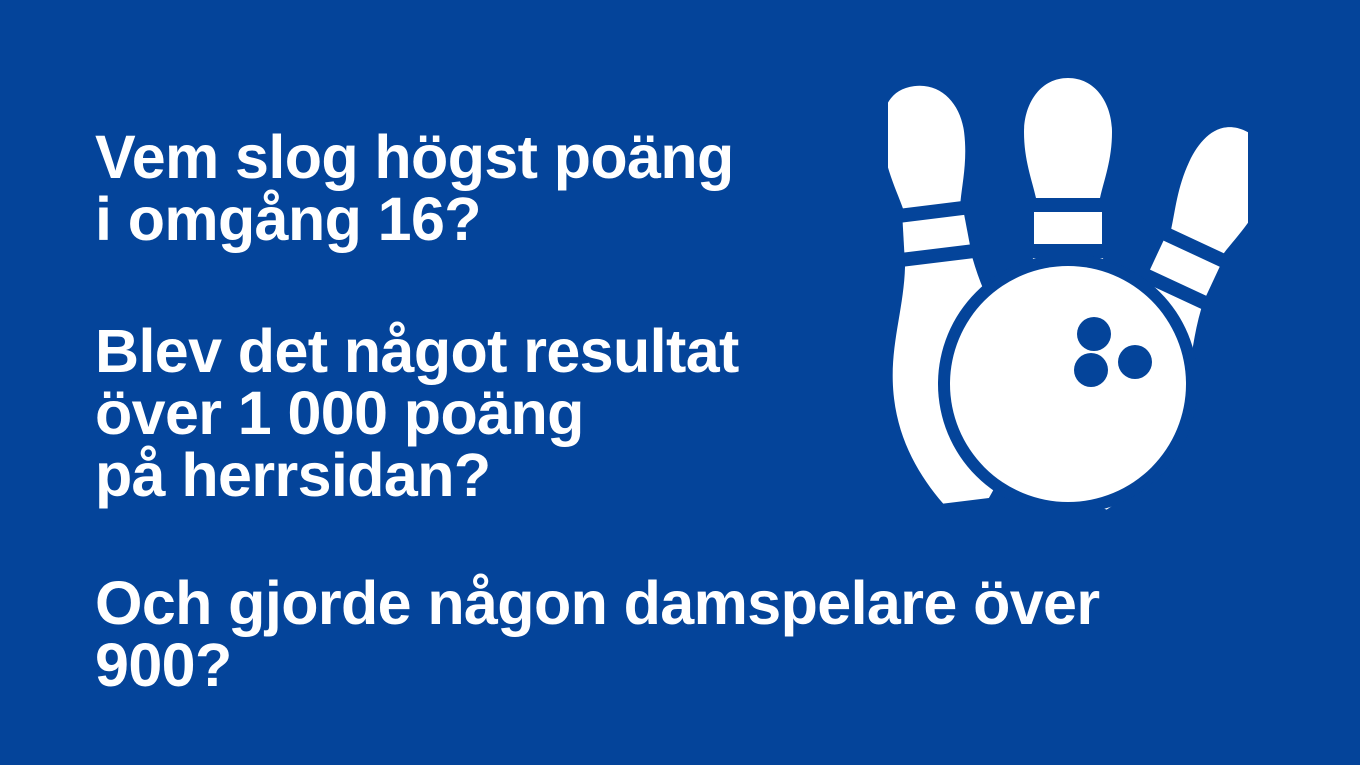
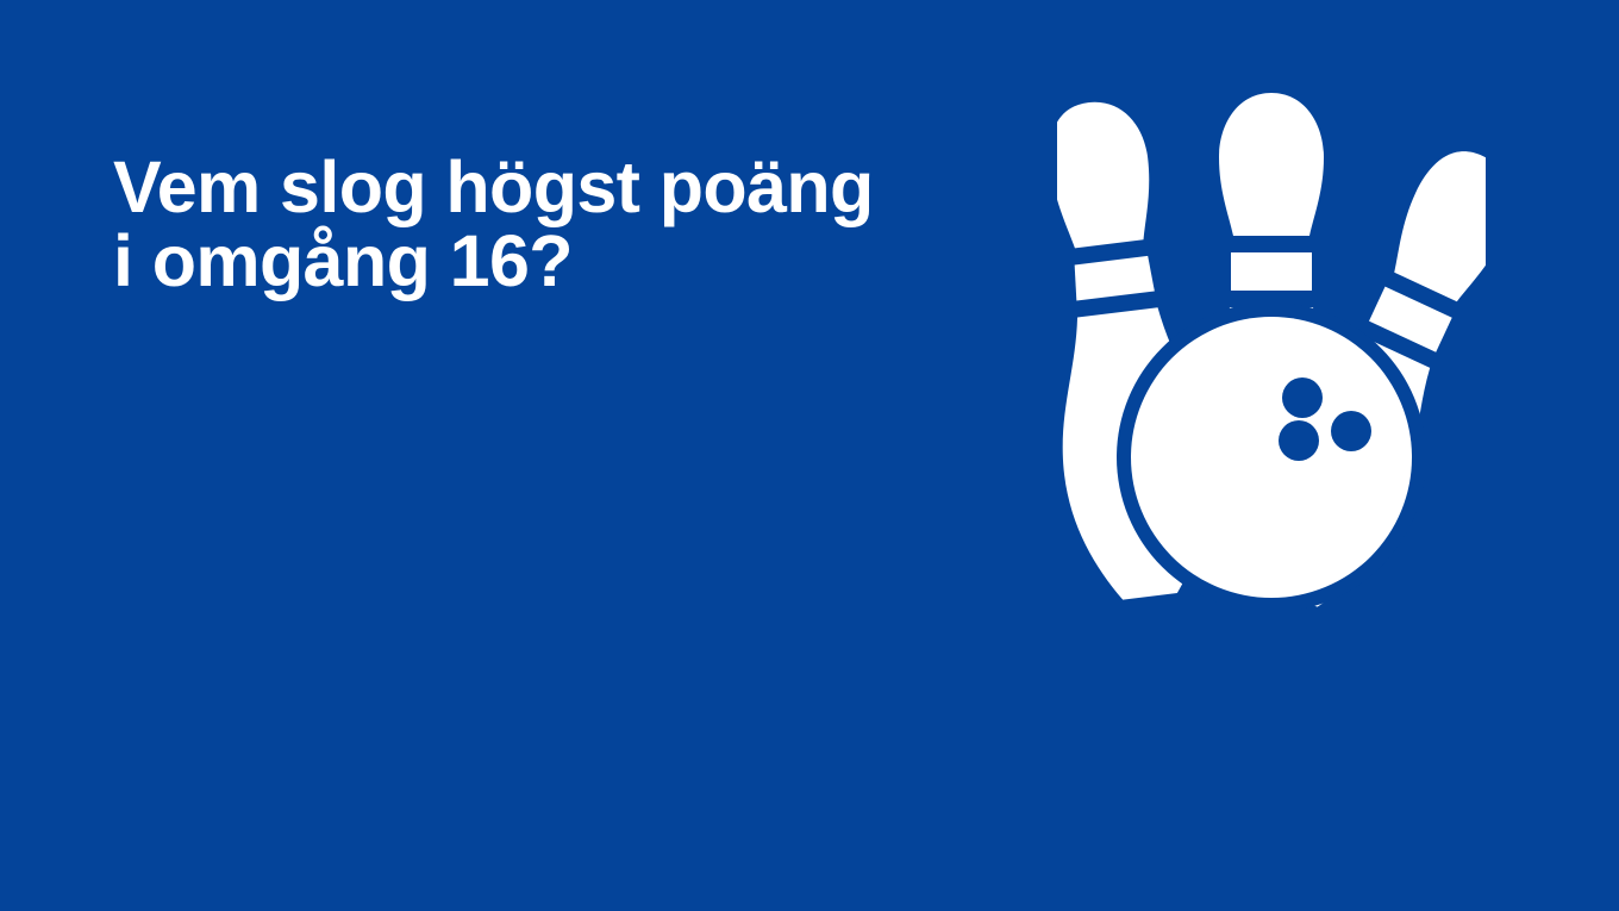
  Vem slog högst poäng
  i omgång 16?
- Blev det något resultat
- över 1 000 poäng
- på herrsidan?
- Och gjorde någon damspelare över 900?
